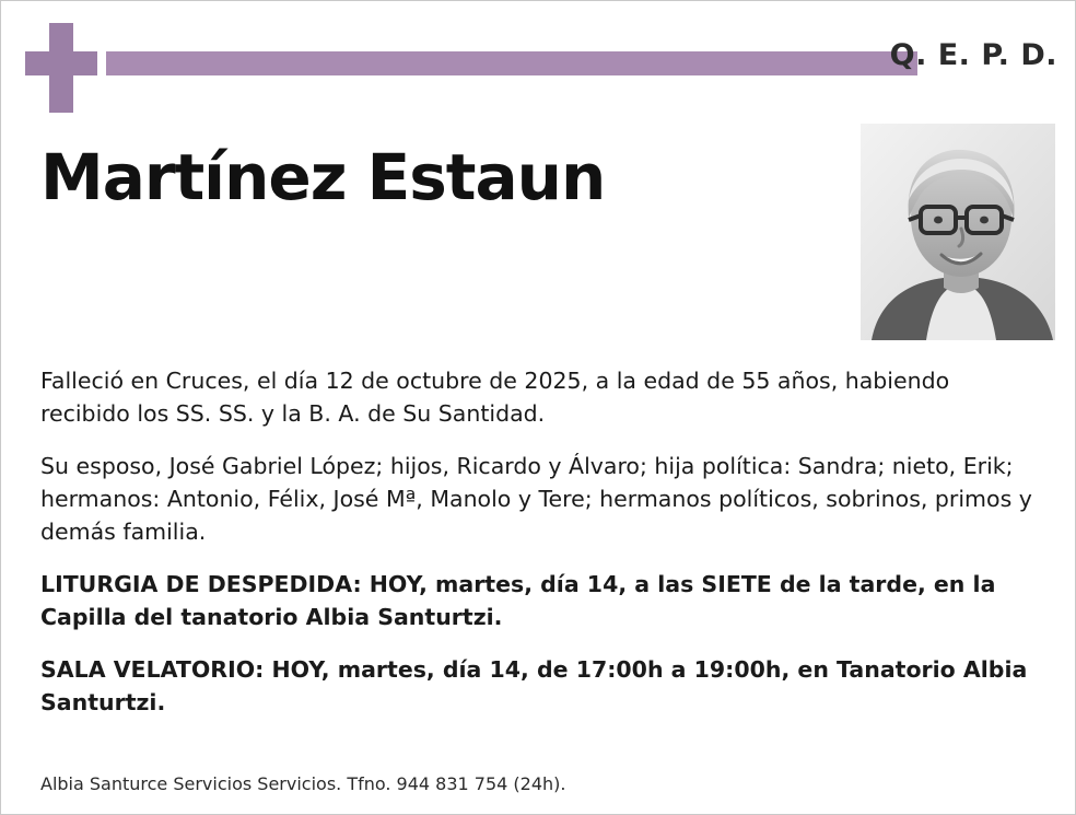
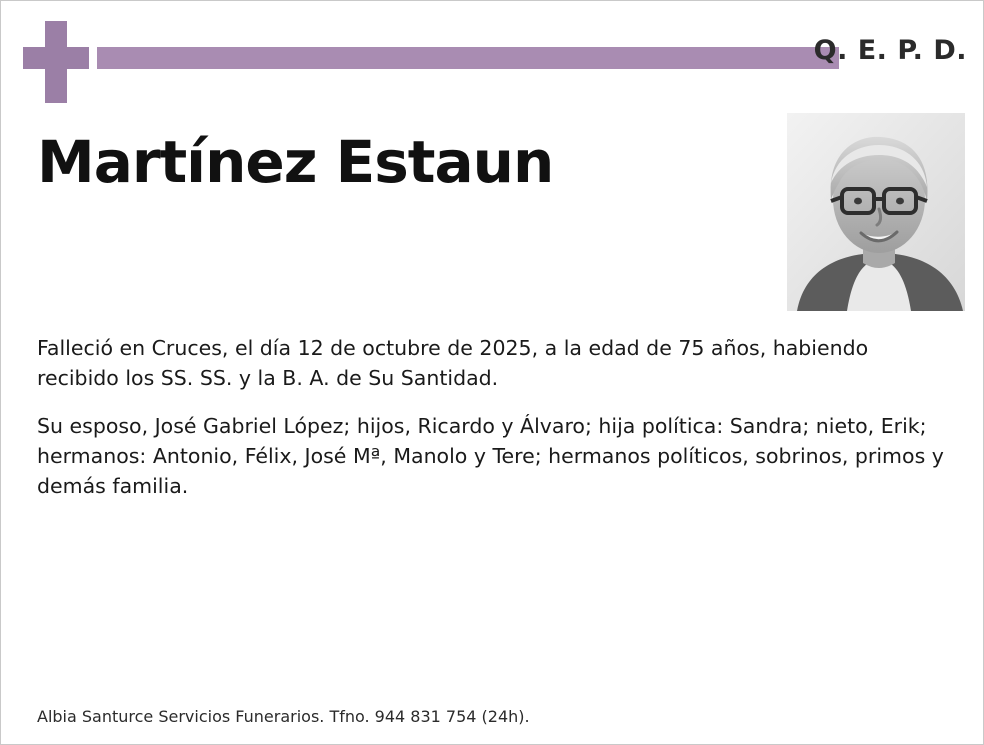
  Q. E. P. D.
  Martínez Estaun
- Falleció en Cruces, el día 12 de octubre de 2025, a la edad de 55 años, habiendo recibido los SS. SS. y la B. A. de Su Santidad.
+ Falleció en Cruces, el día 12 de octubre de 2025, a la edad de 75 años, habiendo recibido los SS. SS. y la B. A. de Su Santidad.
  Su esposo, José Gabriel López; hijos, Ricardo y Álvaro; hija política: Sandra; nieto, Erik; hermanos: Antonio, Félix, José Mª, Manolo y Tere; hermanos políticos, sobrinos, primos y demás familia.
- LITURGIA DE DESPEDIDA: HOY, martes, día 14, a las SIETE de la tarde, en la Capilla del tanatorio Albia Santurtzi.
- SALA VELATORIO: HOY, martes, día 14, de 17:00h a 19:00h, en Tanatorio Albia Santurtzi.
- Albia Santurce Servicios Servicios. Tfno. 944 831 754 (24h).
+ Albia Santurce Servicios Funerarios. Tfno. 944 831 754 (24h).
